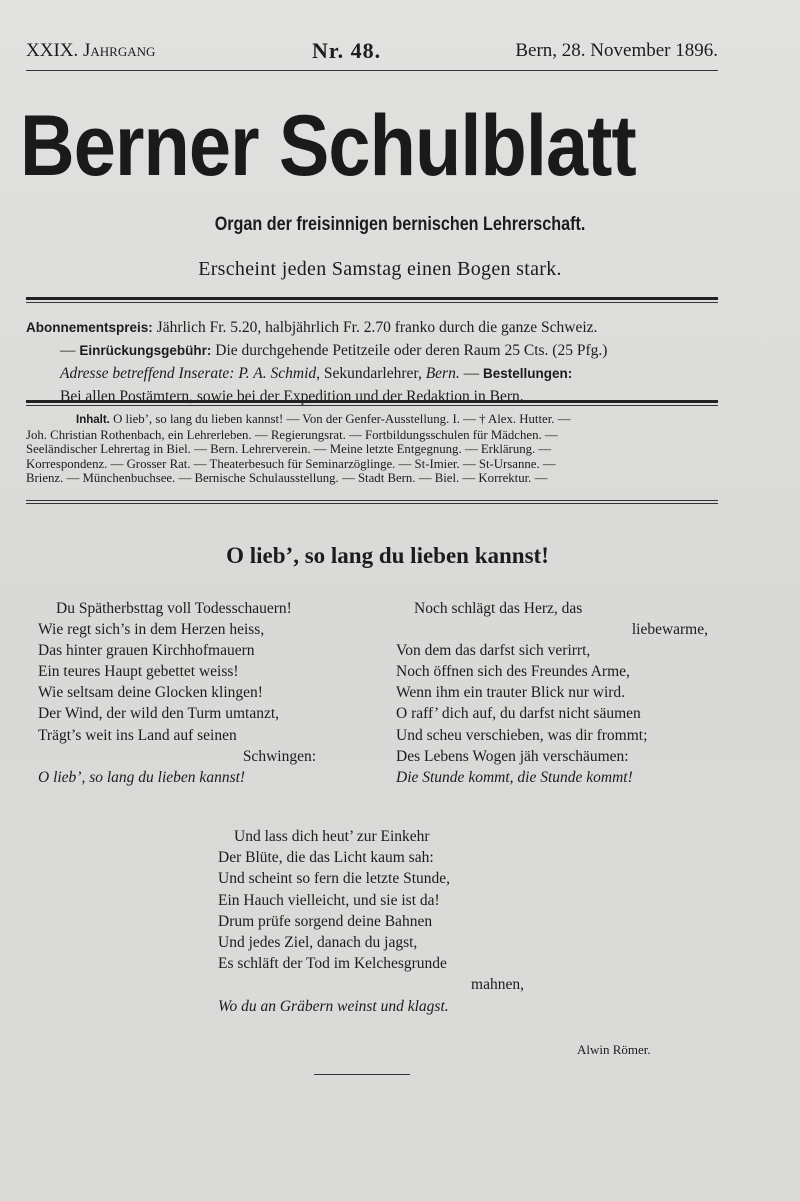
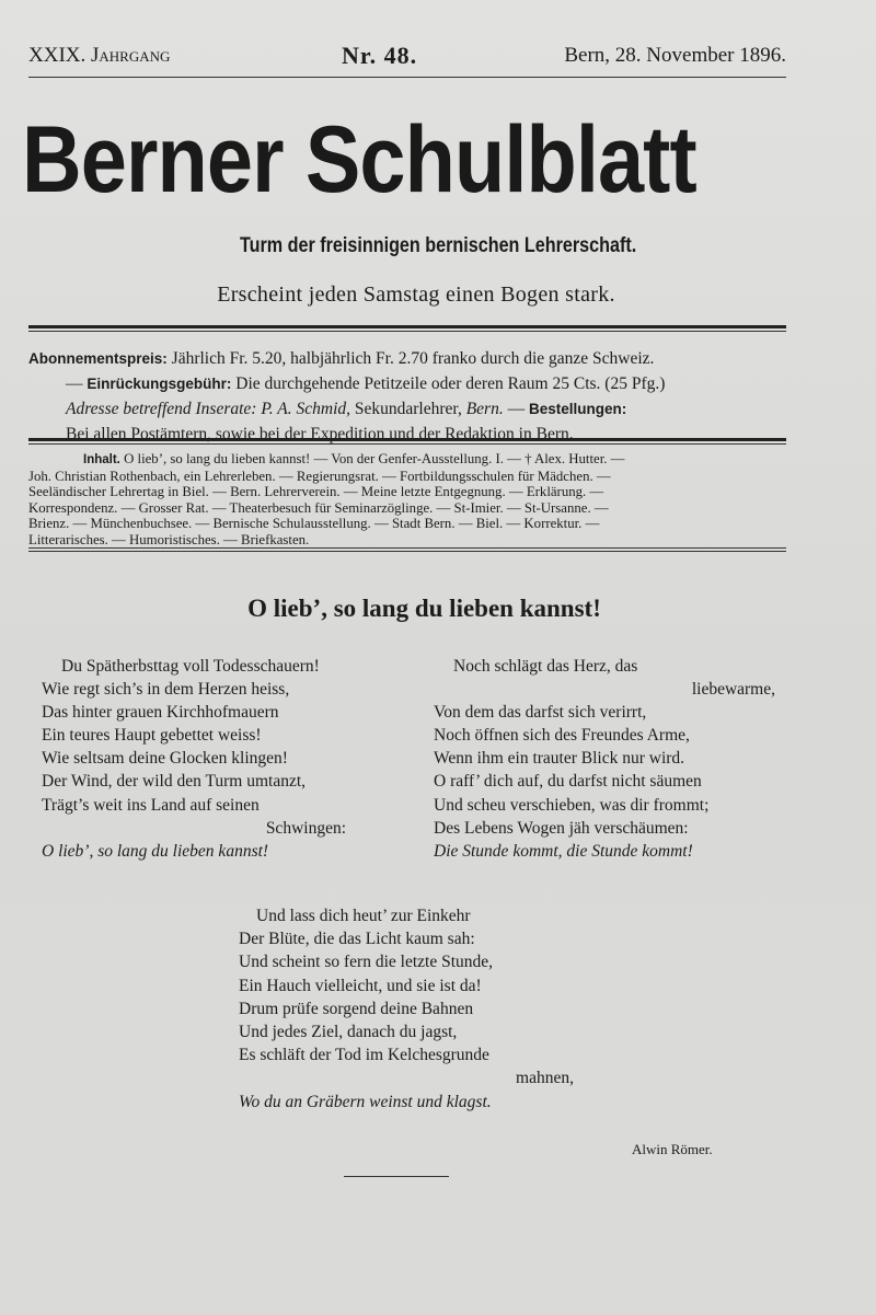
  XXIX. Jahrgang
  Nr. 48.
  Bern, 28. November 1896.
  Berner Schulblatt
- Organ der freisinnigen bernischen Lehrerschaft.
+ Turm der freisinnigen bernischen Lehrerschaft.
  Erscheint jeden Samstag einen Bogen stark.
  Abonnementspreis: Jährlich Fr. 5.20, halbjährlich Fr. 2.70 franko durch die ganze Schweiz.
  — Einrückungsgebühr: Die durchgehende Petitzeile oder deren Raum 25 Cts. (25 Pfg.)
  Adresse betreffend Inserate: P. A. Schmid, Sekundarlehrer, Bern. — Bestellungen:
  Bei allen Postämtern, sowie bei der Expedition und der Redaktion in Bern.
  Inhalt. O lieb’, so lang du lieben kannst! — Von der Genfer-Ausstellung. I. — † Alex. Hutter. —
  Joh. Christian Rothenbach, ein Lehrerleben. — Regierungsrat. — Fortbildungsschulen für Mädchen. —
  Seeländischer Lehrertag in Biel. — Bern. Lehrerverein. — Meine letzte Entgegnung. — Erklärung. —
  Korrespondenz. — Grosser Rat. — Theaterbesuch für Seminarzöglinge. — St-Imier. — St-Ursanne. —
  Brienz. — Münchenbuchsee. — Bernische Schulausstellung. — Stadt Bern. — Biel. — Korrektur. —
+ Litterarisches. — Humoristisches. — Briefkasten.
  O lieb’, so lang du lieben kannst!
  Du Spätherbsttag voll Todesschauern!
  Wie regt sich’s in dem Herzen heiss,
  Das hinter grauen Kirchhofmauern
  Ein teures Haupt gebettet weiss!
  Wie seltsam deine Glocken klingen!
  Der Wind, der wild den Turm umtanzt,
  Trägt’s weit ins Land auf seinen
  Schwingen:
  O lieb’, so lang du lieben kannst!
  Noch schlägt das Herz, das
  liebewarme,
  Von dem das darfst sich verirrt,
  Noch öffnen sich des Freundes Arme,
  Wenn ihm ein trauter Blick nur wird.
  O raff’ dich auf, du darfst nicht säumen
  Und scheu verschieben, was dir frommt;
  Des Lebens Wogen jäh verschäumen:
  Die Stunde kommt, die Stunde kommt!
  Und lass dich heut’ zur Einkehr
  Der Blüte, die das Licht kaum sah:
  Und scheint so fern die letzte Stunde,
  Ein Hauch vielleicht, und sie ist da!
  Drum prüfe sorgend deine Bahnen
  Und jedes Ziel, danach du jagst,
  Es schläft der Tod im Kelchesgrunde
  mahnen,
  Wo du an Gräbern weinst und klagst.
  Alwin Römer.
